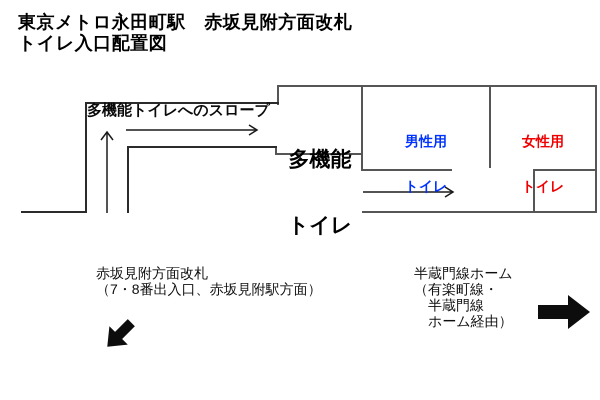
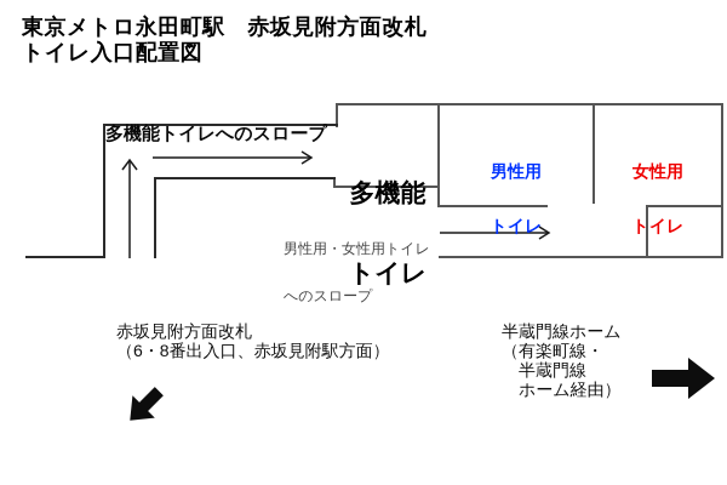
  東京メトロ永田町駅 赤坂見附方面改札
  トイレ入口配置図
  多機能トイレへのスロープ
  多機能
  トイレ
  男性用
  トイレ
  女性用
  トイレ
+ 男性用・女性用トイレ
+ へのスロープ
  赤坂見附方面改札
- （7・8番出入口、赤坂見附駅方面）
+ （6・8番出入口、赤坂見附駅方面）
  半蔵門線ホーム
  （有楽町線・
  半蔵門線
  ホーム経由）
